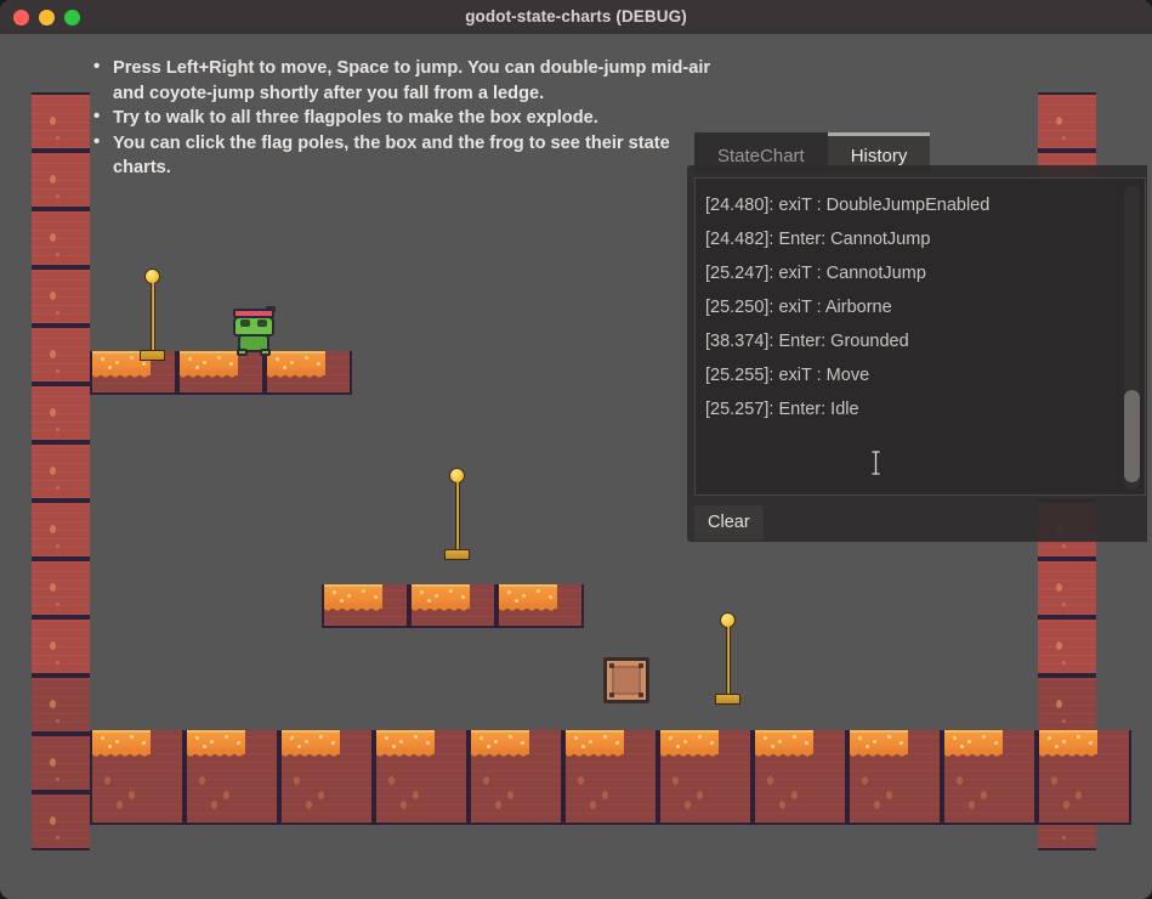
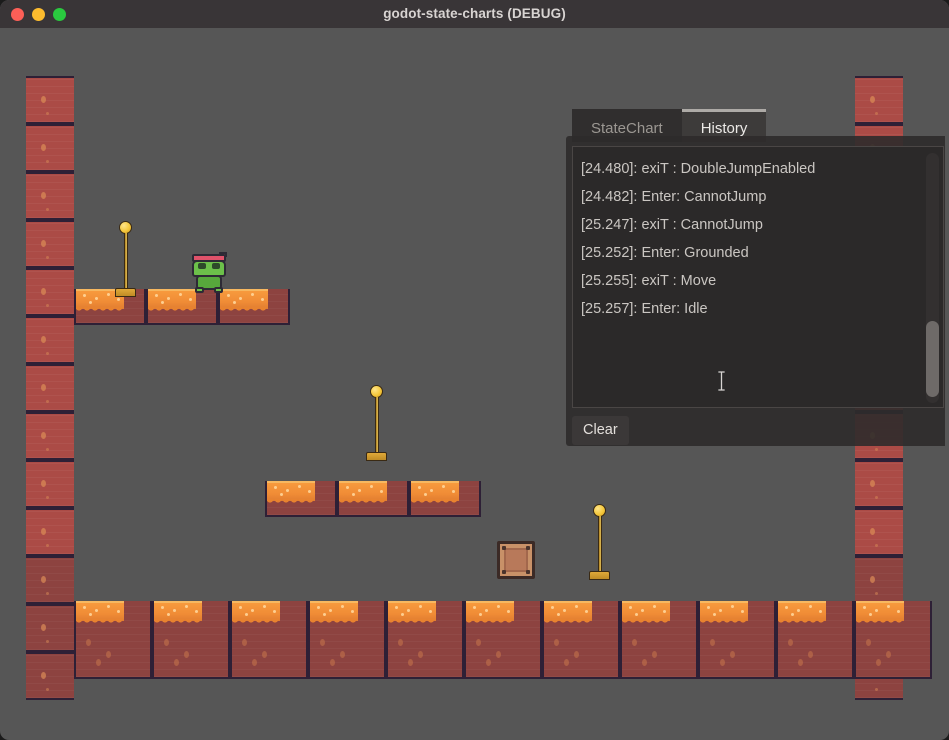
  godot-state-charts (DEBUG)
- Press Left+Right to move, Space to jump. You can double-jump mid-air and coyote-jump shortly after you fall from a ledge.
- Try to walk to all three flagpoles to make the box explode.
- You can click the flag poles, the box and the frog to see their state charts.
  StateChart
  History
  [24.480]: exiT : DoubleJumpEnabled
  [24.482]: Enter: CannotJump
  [25.247]: exiT : CannotJump
- [25.250]: exiT : Airborne
- [38.374]: Enter: Grounded
+ [25.252]: Enter: Grounded
  [25.255]: exiT : Move
  [25.257]: Enter: Idle
  Clear
